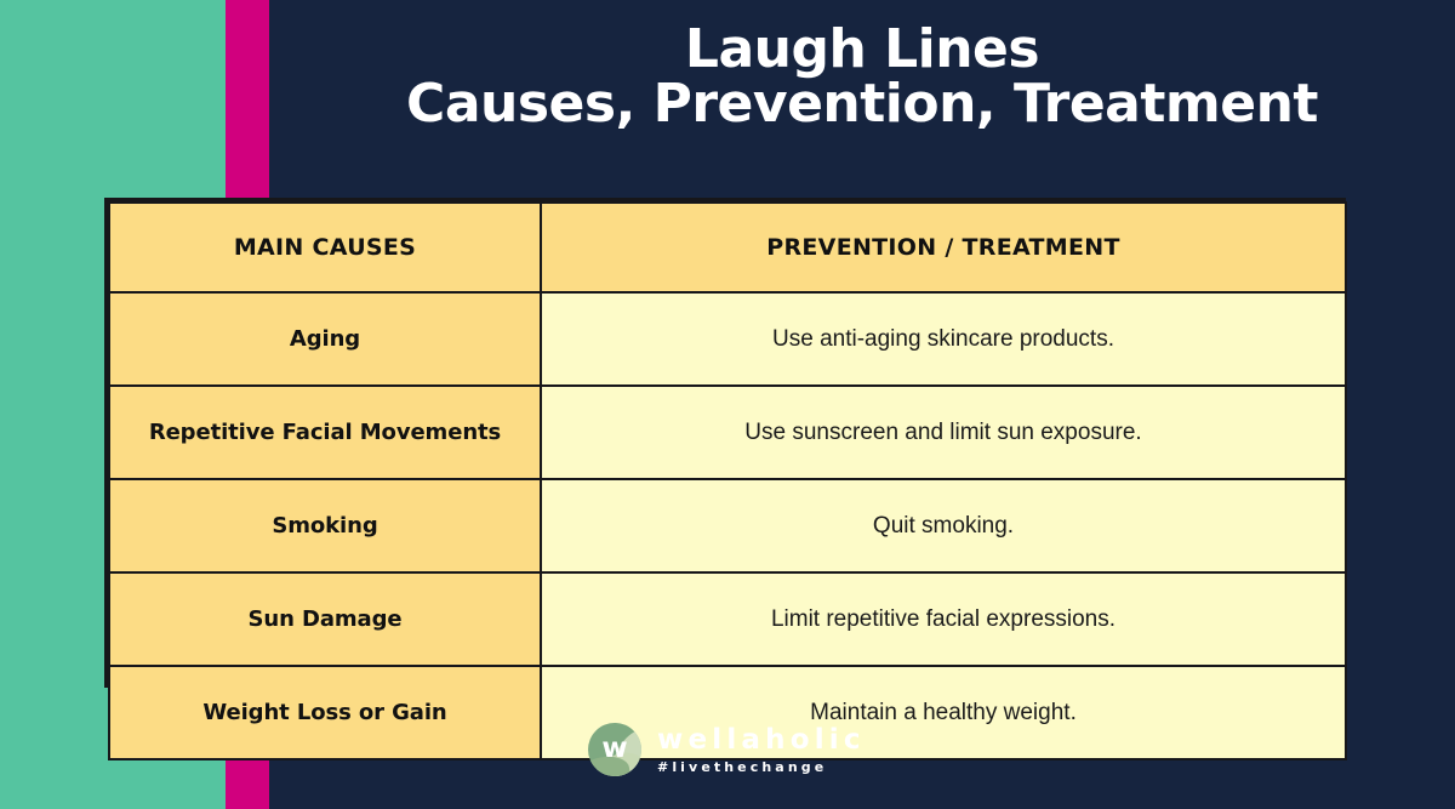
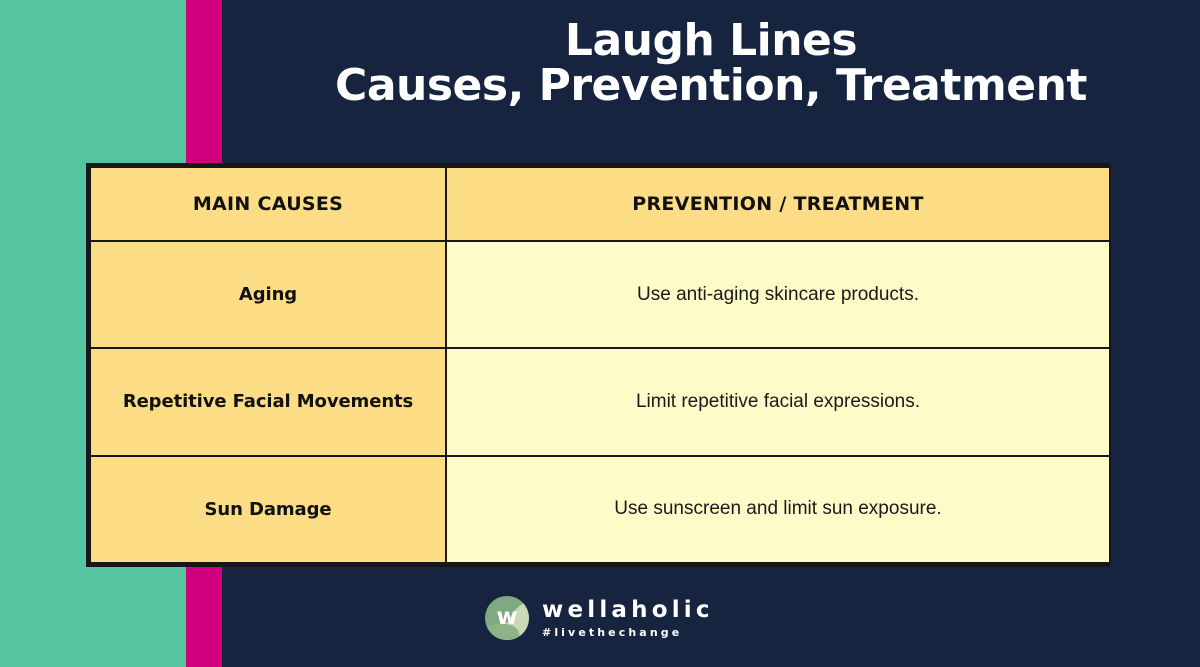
  Laugh Lines
  Causes, Prevention, Treatment
  MAIN CAUSES	PREVENTION / TREATMENT
  Aging	Use anti-aging skincare products.
- Repetitive Facial Movements	Use sunscreen and limit sun exposure.
+ Repetitive Facial Movements	Limit repetitive facial expressions.
- Smoking	Quit smoking.
- Sun Damage	Limit repetitive facial expressions.
+ Sun Damage	Use sunscreen and limit sun exposure.
- Weight Loss or Gain	Maintain a healthy weight.
  w
  wellaholic
  #livethechange
